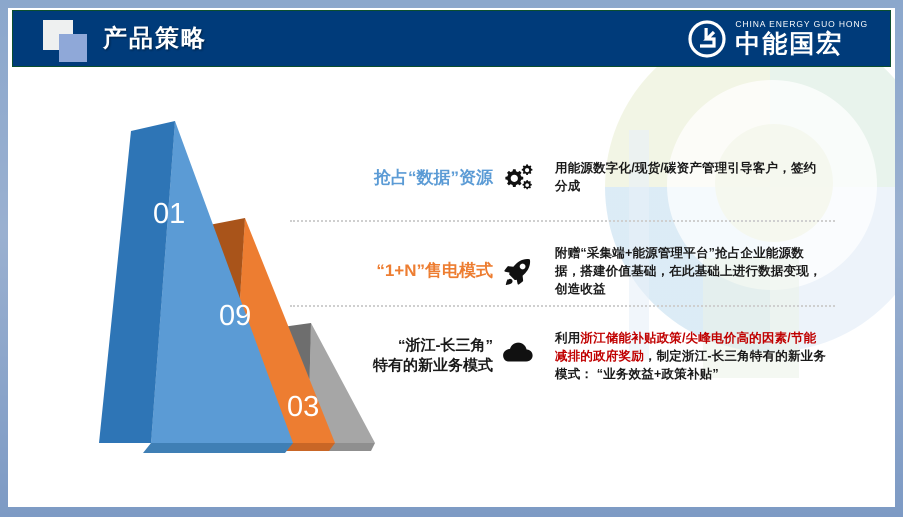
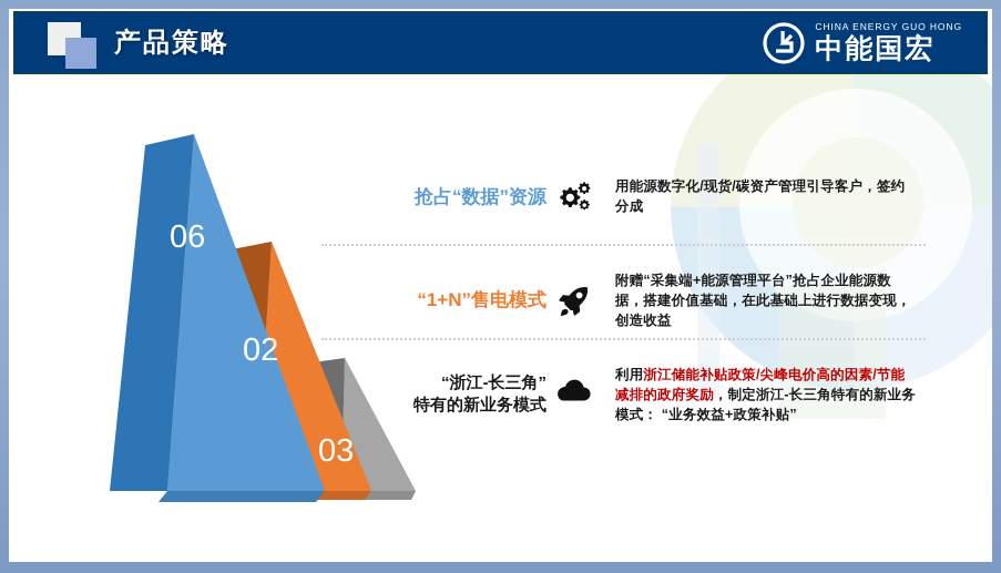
  产品策略
  CHINA ENERGY GUO HONG
  中能国宏
- 01
+ 06
- 09
+ 02
  03
  抢占“数据”资源
  用能源数字化/现货/碳资产管理引导客户，签约分成
  “1+N”售电模式
  附赠“采集端+能源管理平台”抢占企业能源数据，搭建价值基础，在此基础上进行数据变现，创造收益
  “浙江-长三角”
  特有的新业务模式
  利用浙江储能补贴政策/尖峰电价高的因素/节能减排的政府奖励，制定浙江-长三角特有的新业务模式： “业务效益+政策补贴”
